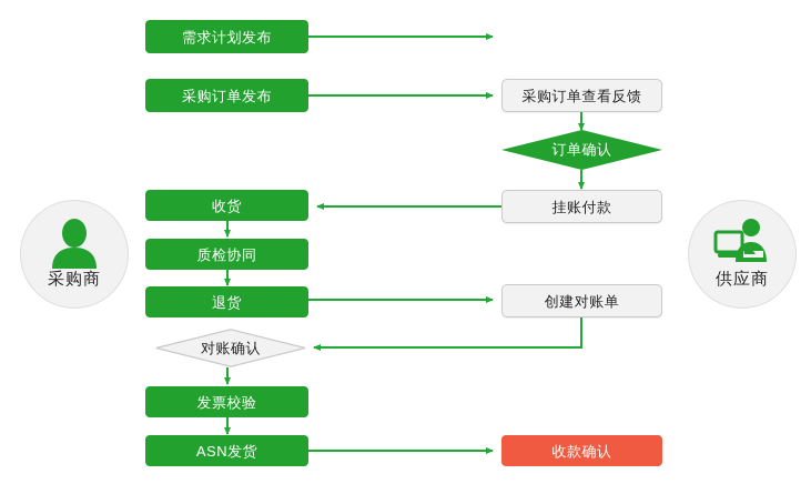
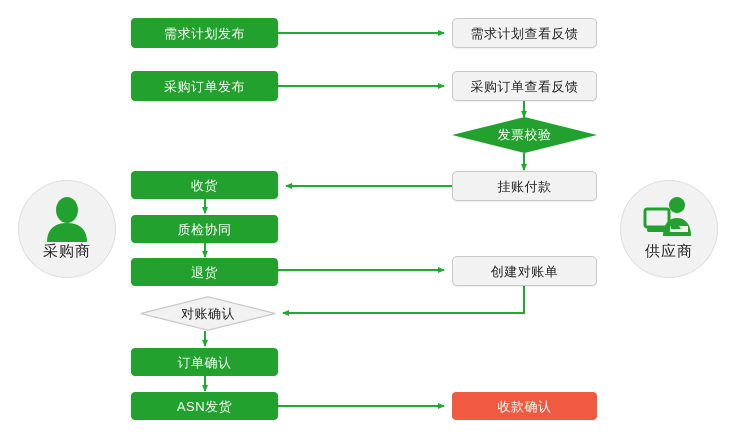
  采购商
  供应商
  需求计划发布
+ 需求计划查看反馈
  采购订单发布
  采购订单查看反馈
- 订单确认
+ 发票校验
  挂账付款
  收货
  质检协同
  退货
  创建对账单
  对账确认
- 发票校验
+ 订单确认
  ASN发货
  收款确认
